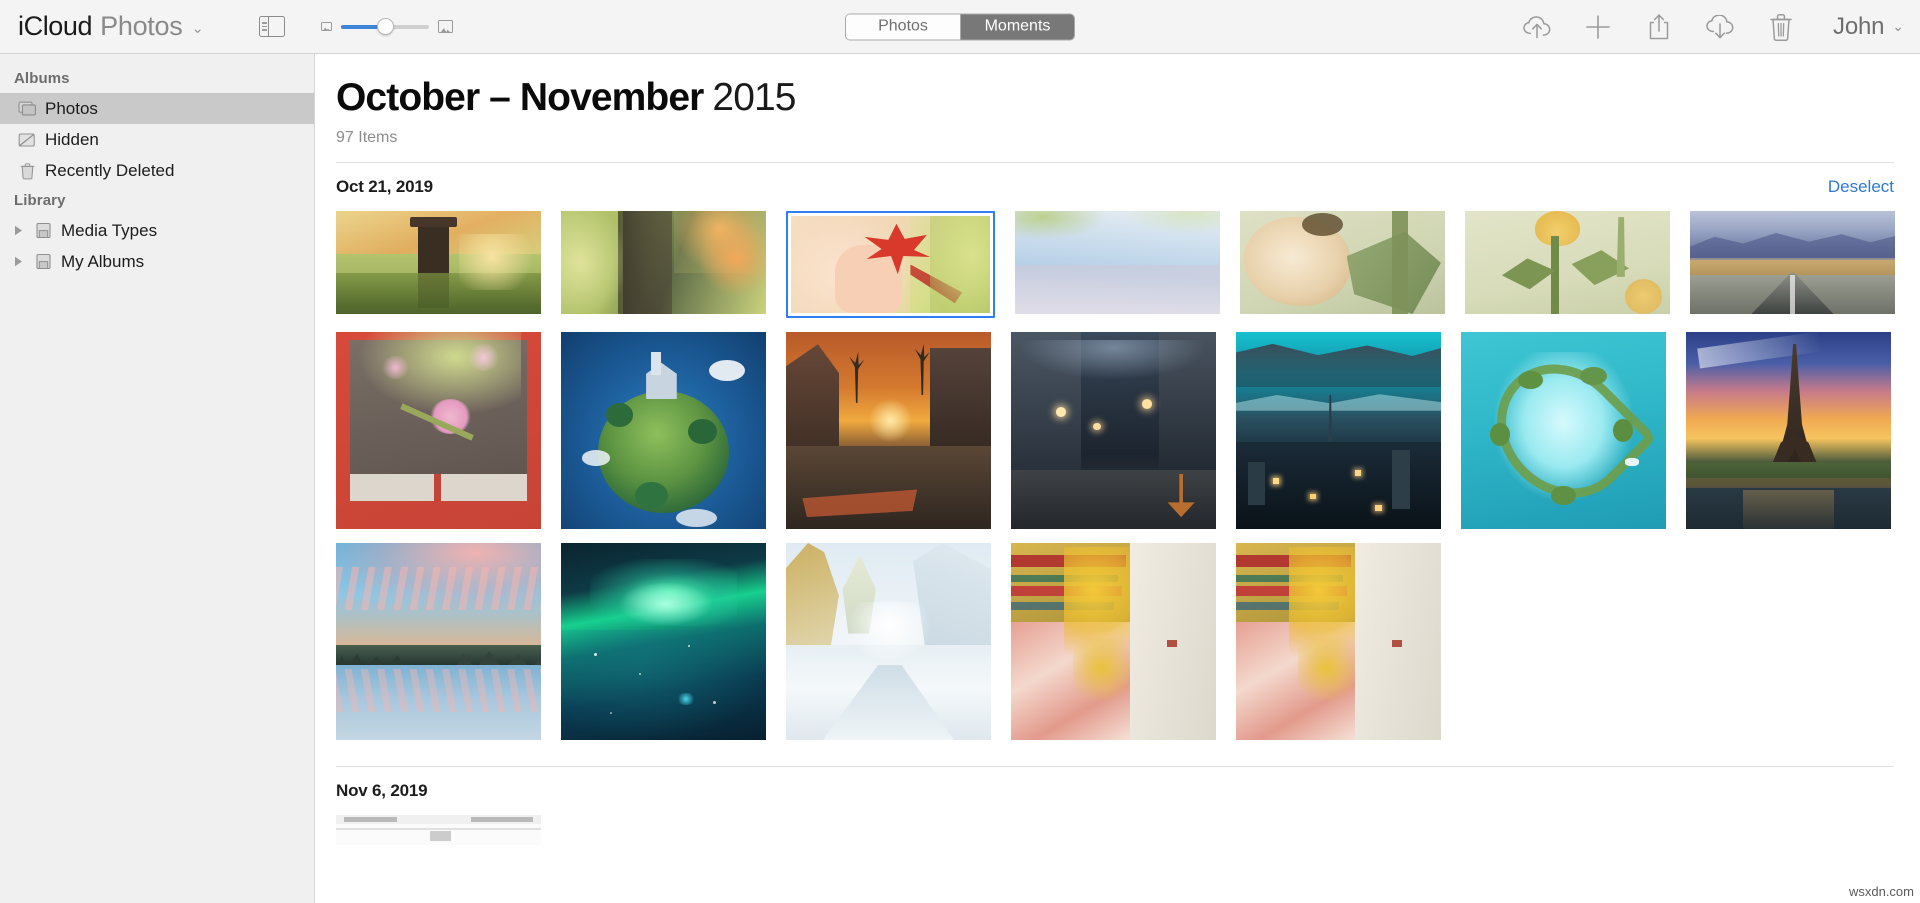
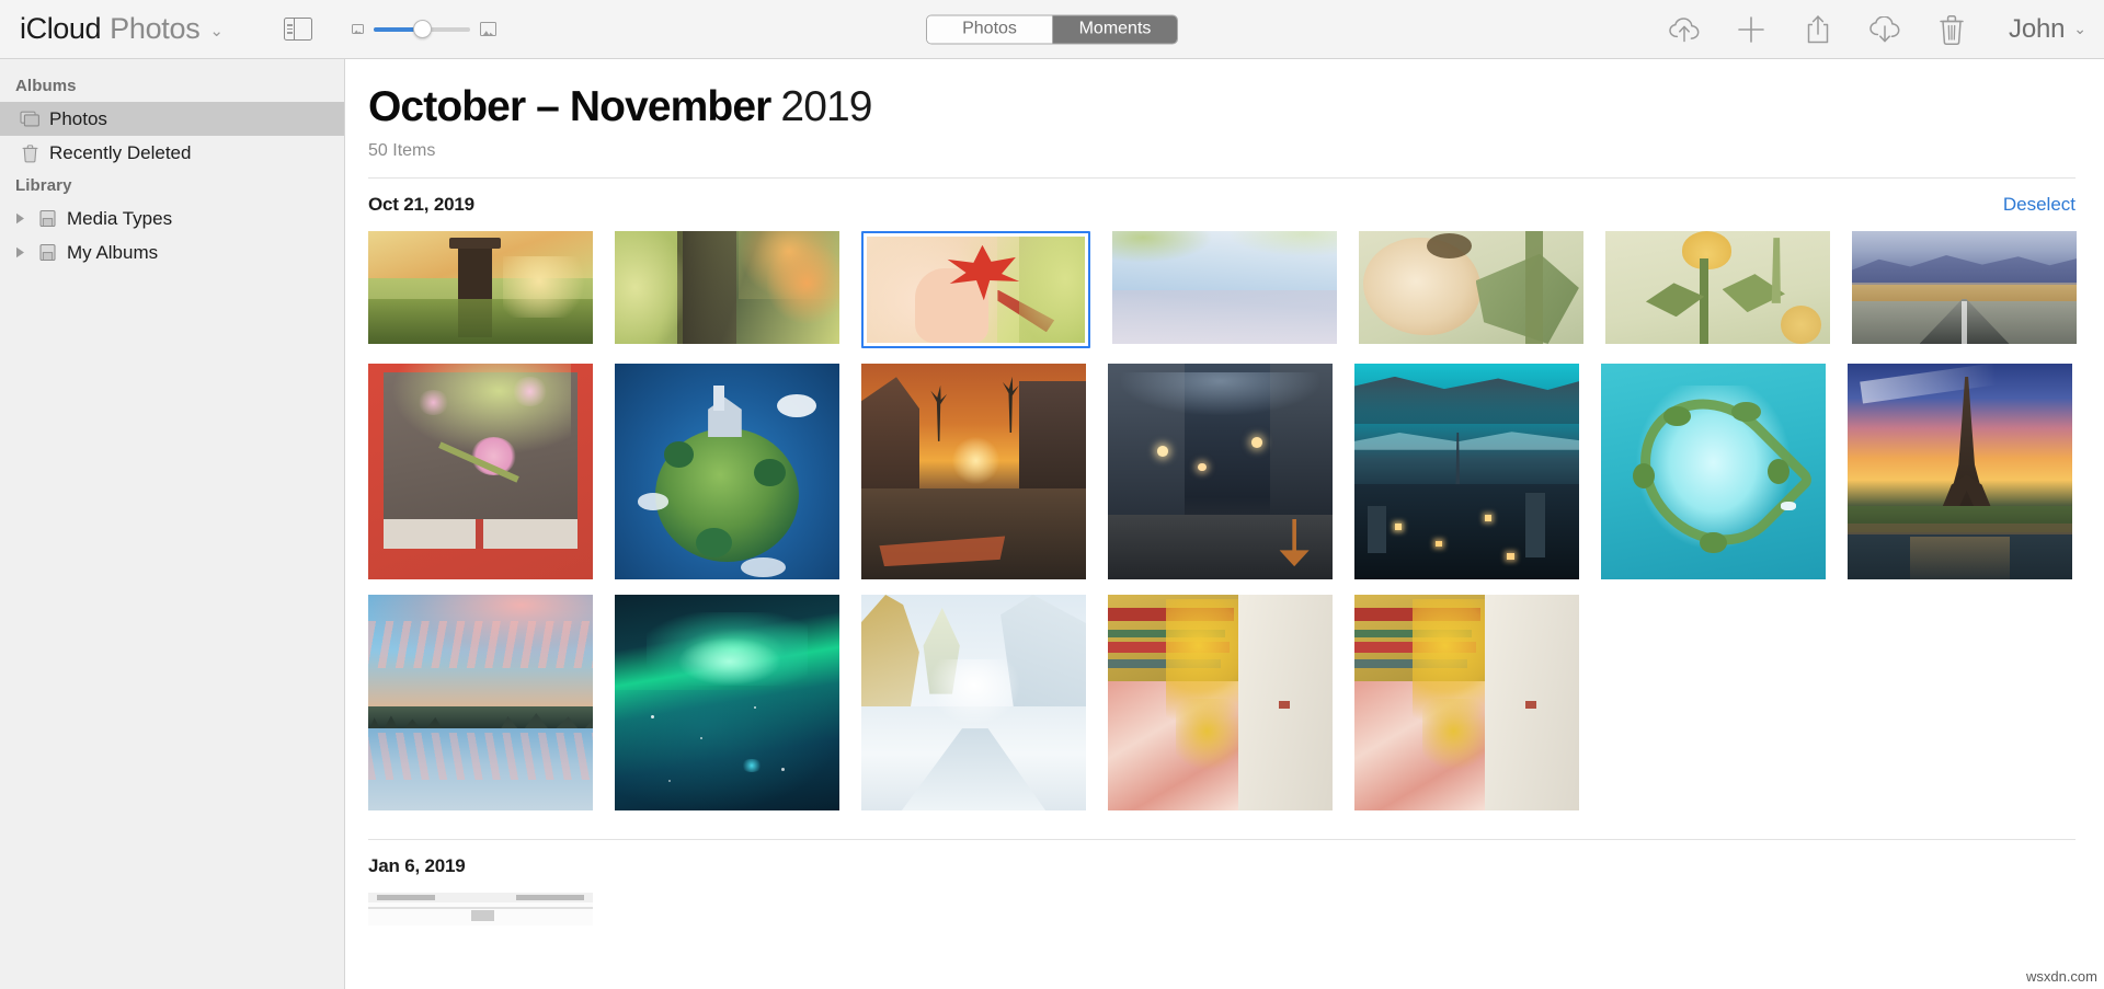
  iCloud
  Photos
  ⌄
  Photos
  Moments
  John
  ⌄
  Albums
  Photos
- Hidden
  Recently Deleted
  Library
  Media Types
  My Albums
- October – November 2015
+ October – November 2019
- 97 Items
+ 50 Items
  Oct 21, 2019
  Deselect
- Nov 6, 2019
+ Jan 6, 2019
  wsxdn.com
